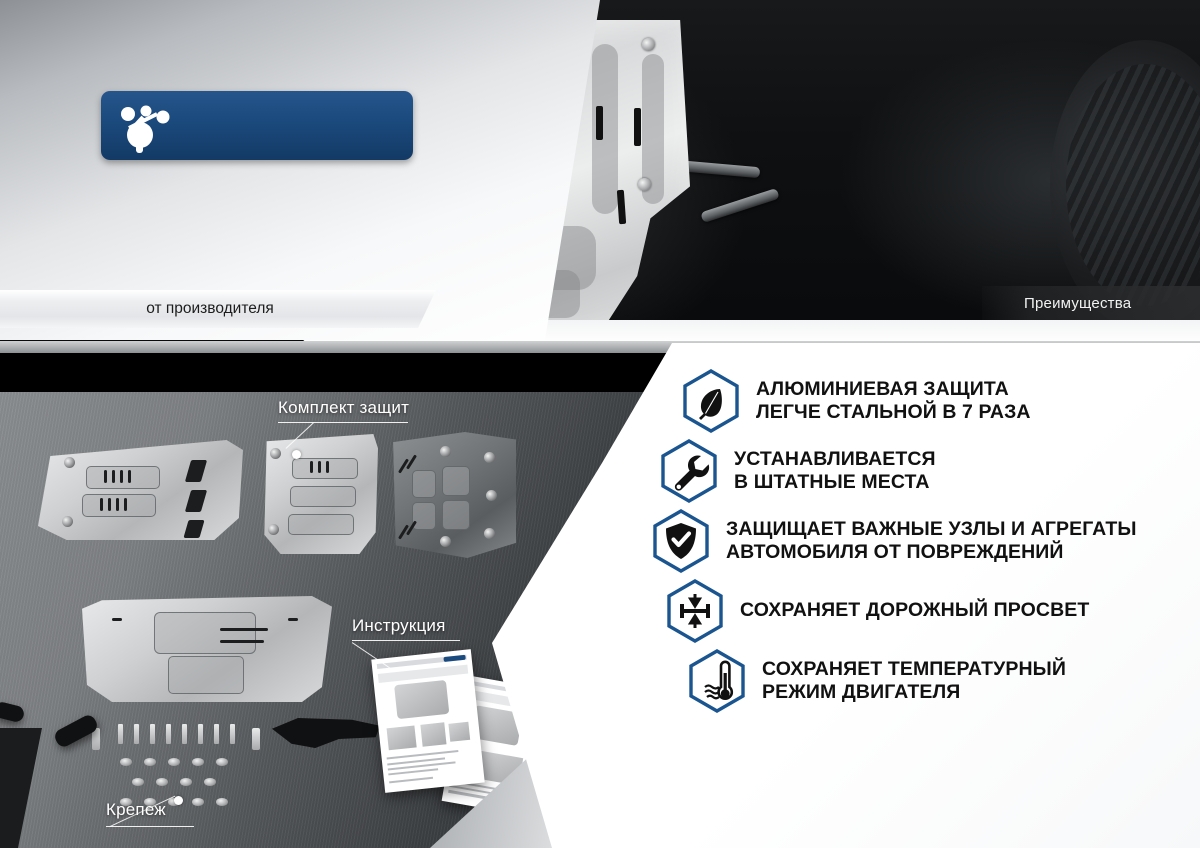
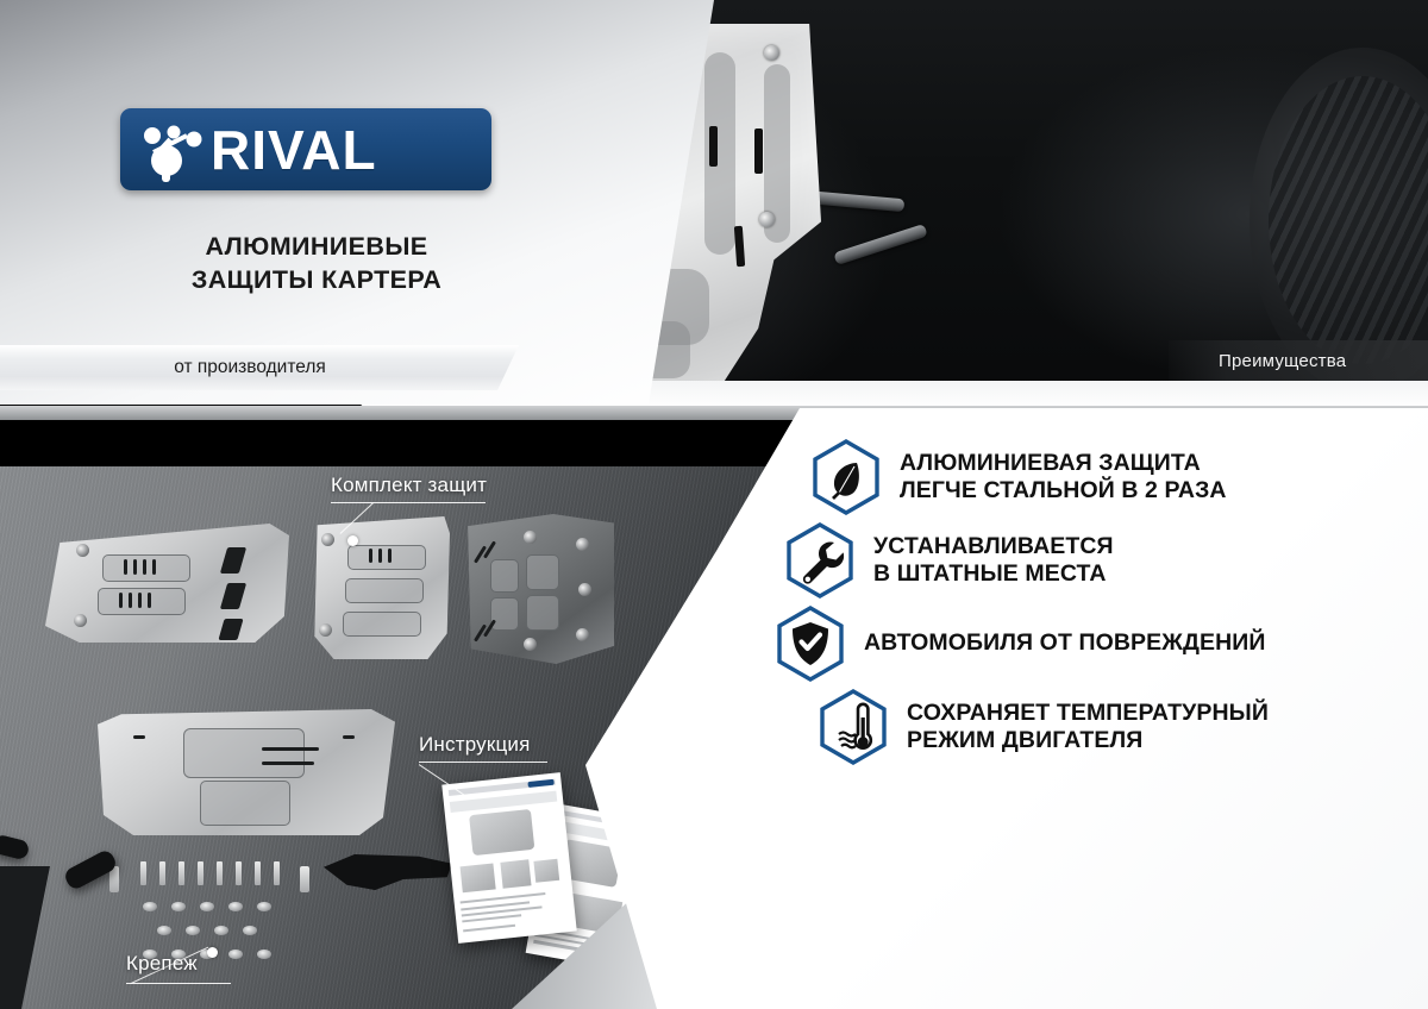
  Преимущества
  Комплект защит
  Инструкция
  Крепеж
+ RIVAL
+ АЛЮМИНИЕВЫЕ
+ ЗАЩИТЫ КАРТЕРА
  от производителя
  АЛЮМИНИЕВАЯ ЗАЩИТА
- ЛЕГЧЕ СТАЛЬНОЙ В 7 РАЗА
+ ЛЕГЧЕ СТАЛЬНОЙ В 2 РАЗА
  УСТАНАВЛИВАЕТСЯ
  В ШТАТНЫЕ МЕСТА
- ЗАЩИЩАЕТ ВАЖНЫЕ УЗЛЫ И АГРЕГАТЫ
  АВТОМОБИЛЯ ОТ ПОВРЕЖДЕНИЙ
- СОХРАНЯЕТ ДОРОЖНЫЙ ПРОСВЕТ
  СОХРАНЯЕТ ТЕМПЕРАТУРНЫЙ
  РЕЖИМ ДВИГАТЕЛЯ
